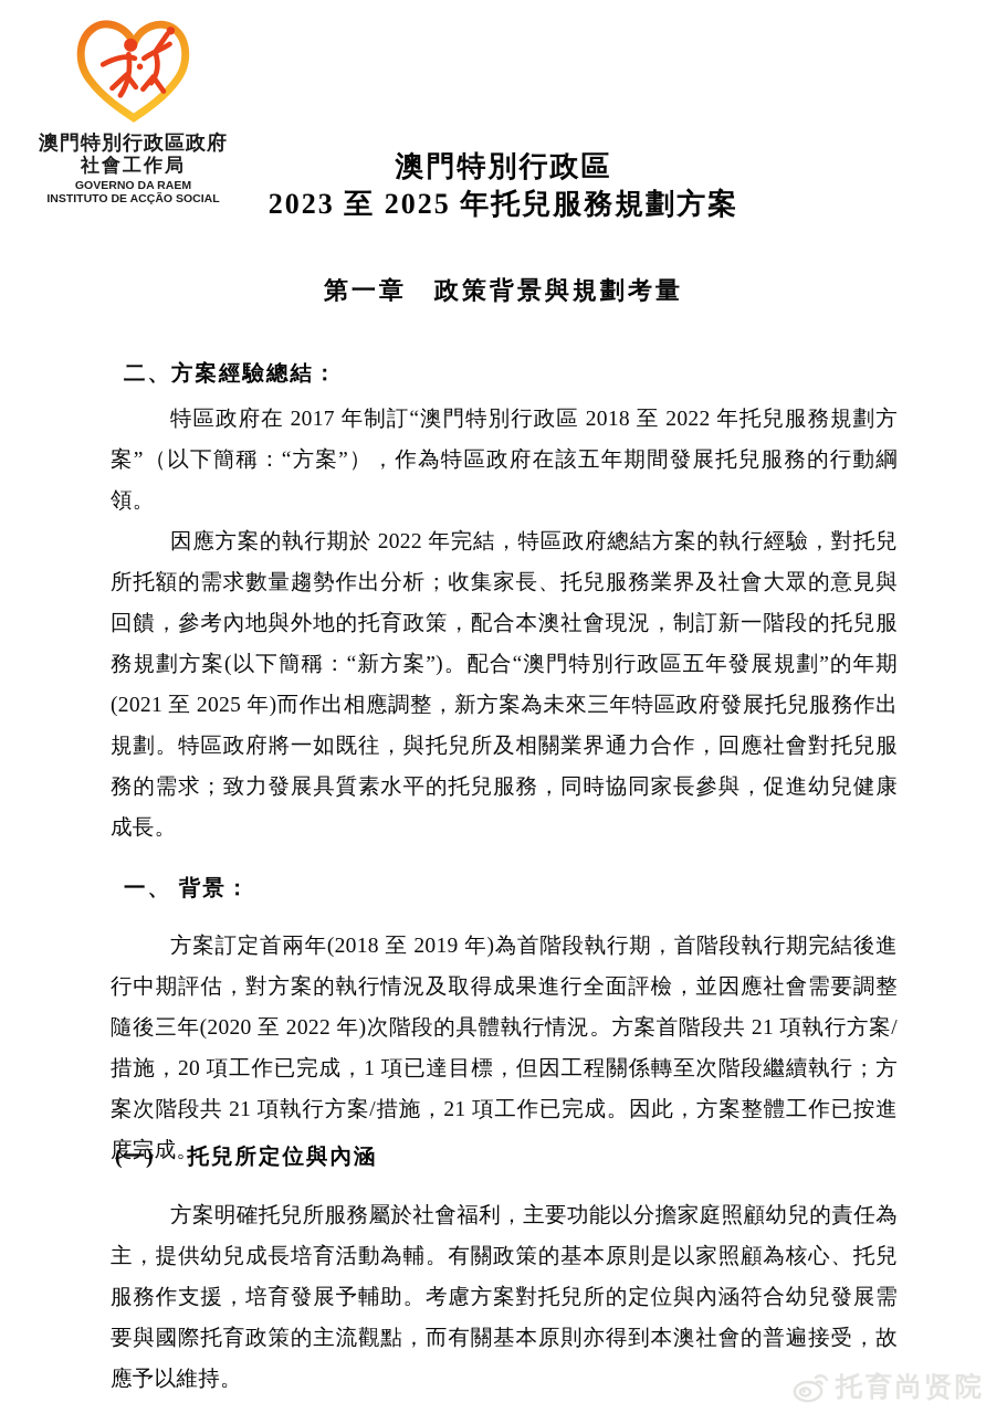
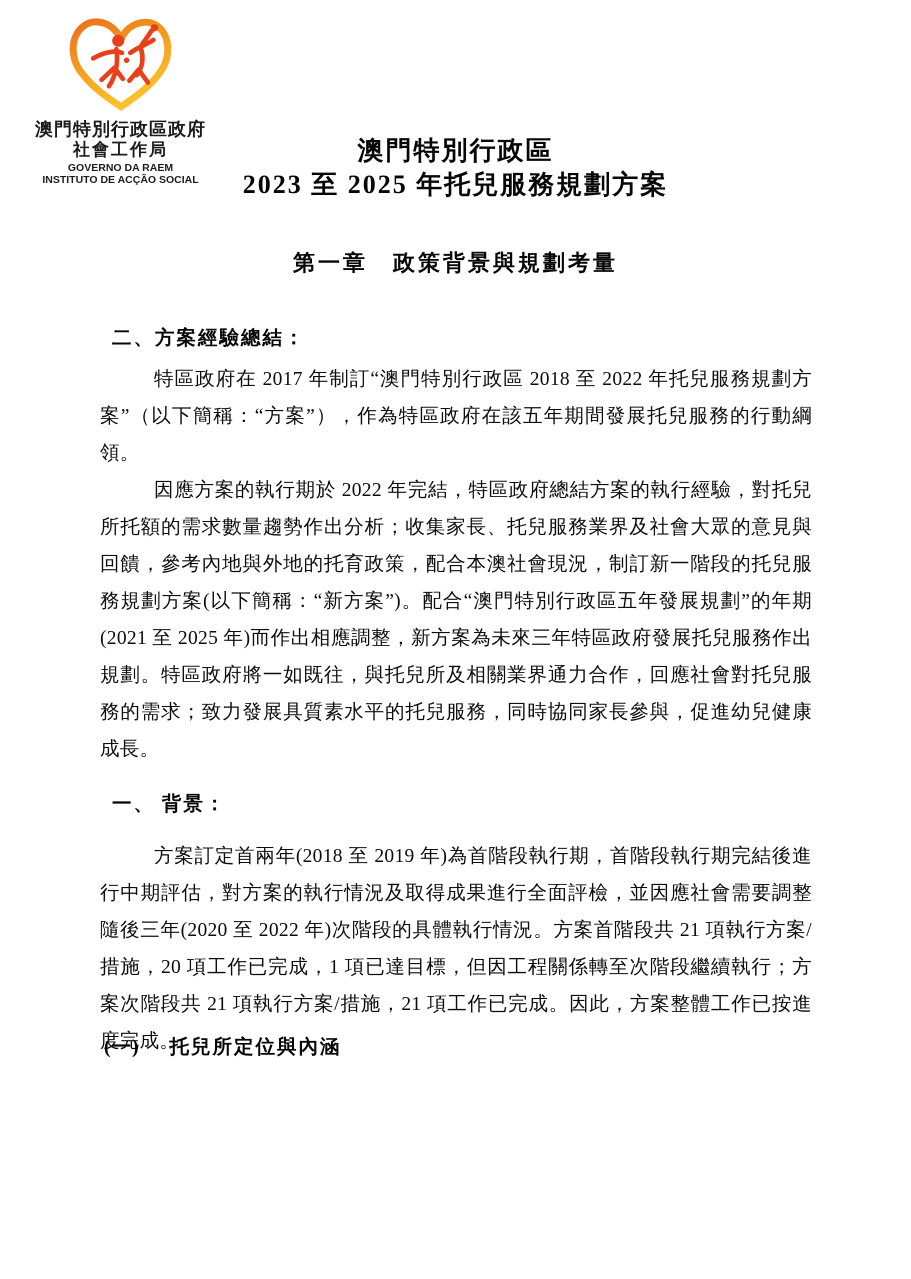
  澳門特別行政區政府
  社會工作局
  GOVERNO DA RAEM
  INSTITUTO DE ACÇÃO SOCIAL
  澳門特別行政區
  2023 至 2025 年托兒服務規劃方案
  第一章 政策背景與規劃考量
  二、方案經驗總結：
  特區政府在 2017 年制訂“澳門特別行政區 2018 至 2022 年托兒服務規劃方案”（以下簡稱：“方案”），作為特區政府在該五年期間發展托兒服務的行動綱領。
  因應方案的執行期於 2022 年完結，特區政府總結方案的執行經驗，對托兒所托額的需求數量趨勢作出分析；收集家長、托兒服務業界及社會大眾的意見與回饋，參考內地與外地的托育政策，配合本澳社會現況，制訂新一階段的托兒服務規劃方案(以下簡稱：“新方案”)。配合“澳門特別行政區五年發展規劃”的年期(2021 至 2025 年)而作出相應調整，新方案為未來三年特區政府發展托兒服務作出規劃。特區政府將一如既往，與托兒所及相關業界通力合作，回應社會對托兒服務的需求；致力發展具質素水平的托兒服務，同時協同家長參與，促進幼兒健康成長。
  一、 背景：
  方案訂定首兩年(2018 至 2019 年)為首階段執行期，首階段執行期完結後進行中期評估，對方案的執行情況及取得成果進行全面評檢，並因應社會需要調整隨後三年(2020 至 2022 年)次階段的具體執行情況。方案首階段共 21 項執行方案/措施，20 項工作已完成，1 項已達目標，但因工程關係轉至次階段繼續執行；方案次階段共 21 項執行方案/措施，21 項工作已完成。因此，方案整體工作已按進度完成。
  (一)
  托兒所定位與內涵
- 方案明確托兒所服務屬於社會福利，主要功能以分擔家庭照顧幼兒的責任為主，提供幼兒成長培育活動為輔。有關政策的基本原則是以家照顧為核心、托兒服務作支援，培育發展予輔助。考慮方案對托兒所的定位與內涵符合幼兒發展需要與國際托育政策的主流觀點，而有關基本原則亦得到本澳社會的普遍接受，故應予以維持。
- 托育尚贤院
